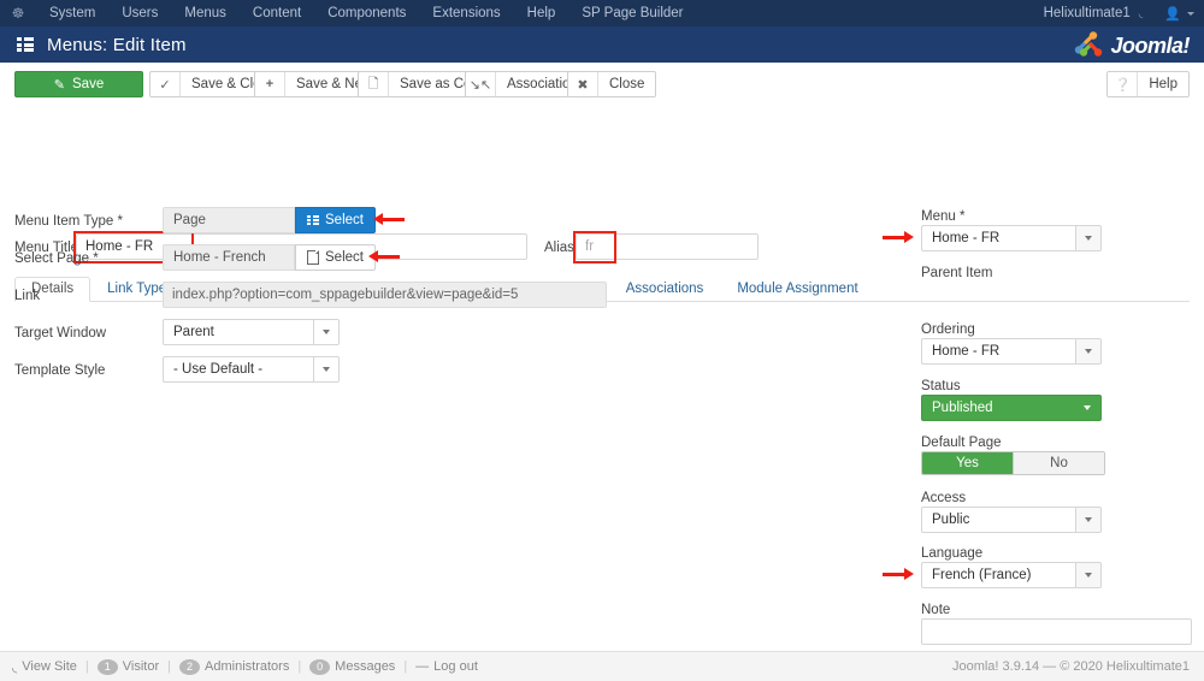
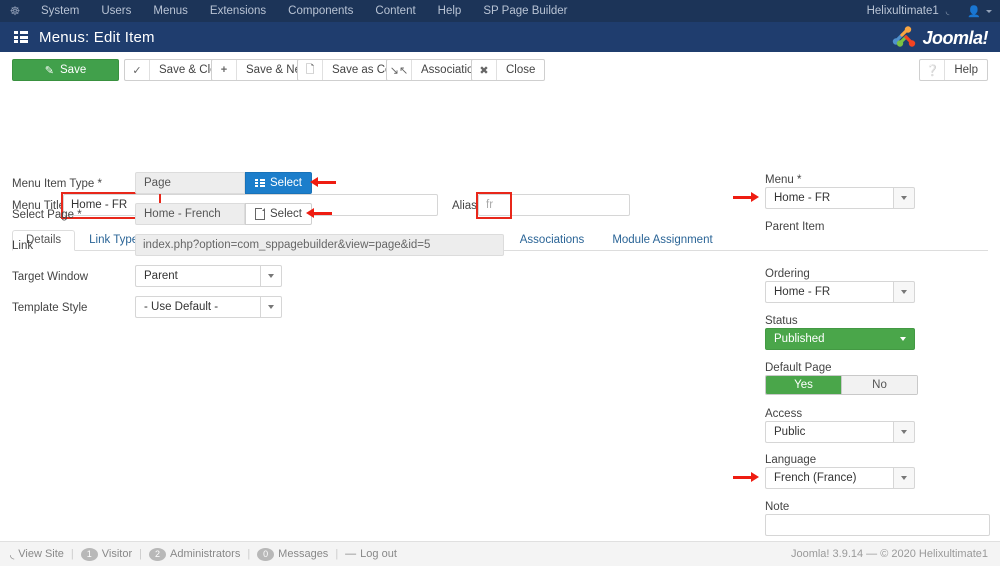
  ☸
  System
  Users
  Menus
- Content
+ Extensions
  Components
- Extensions
+ Content
  Help
  SP Page Builder
  Helixultimate1
  ◟
  👤
  Menus: Edit Item
  Joomla!
  ✎
  Save
  ✓
  Save & Cl
  +
  Save & N
  🗋
  Save as C
  ↘↖
  Associati
  ✖
  Close
  ❔
  Help
  Menu Title
  Home - FR
  Alias
  fr
  Details
  Link Typ
  Associations
  Module Assignment
  Menu Item Type *
  Page
  Select
  Select Page *
  Home - French
  Select
  Link
  index.php?option=com_sppagebuilder&view=page&id=5
  Target Window
  Parent
  Template Style
  - Use Default -
  Menu *
  Home - FR
  Parent Item
  Ordering
  Home - FR
  Status
  Published
  Default Page
  Yes
  No
  Access
  Public
  Language
  French (France)
  Note
  ◟
  View Site
  |
  1
  Visitor
  |
  2
  Administrators
  |
  0
  Messages
  |
  —
  Log out
  Joomla! 3.9.14 — © 2020 Helixultimate1
